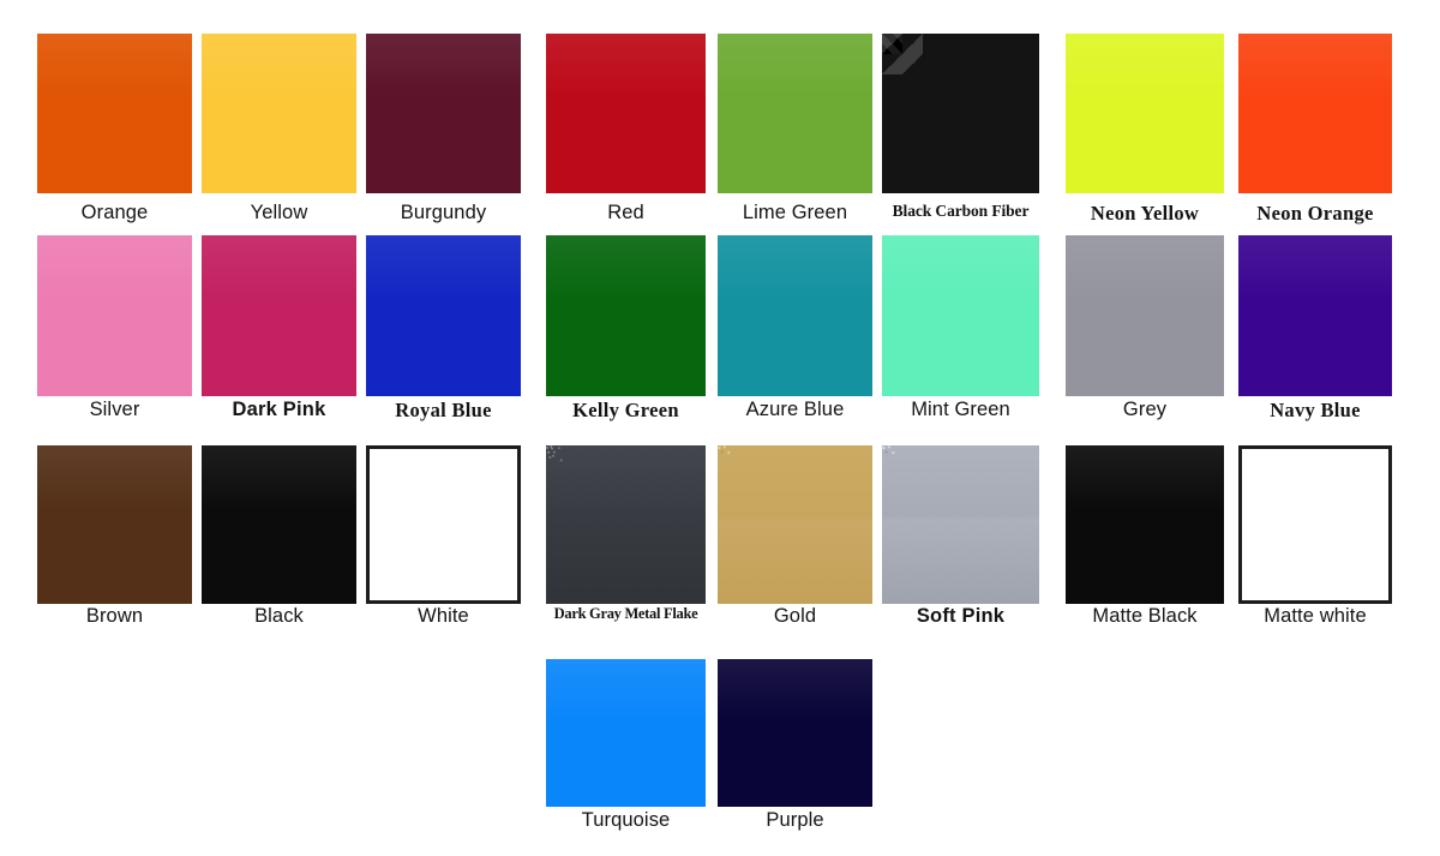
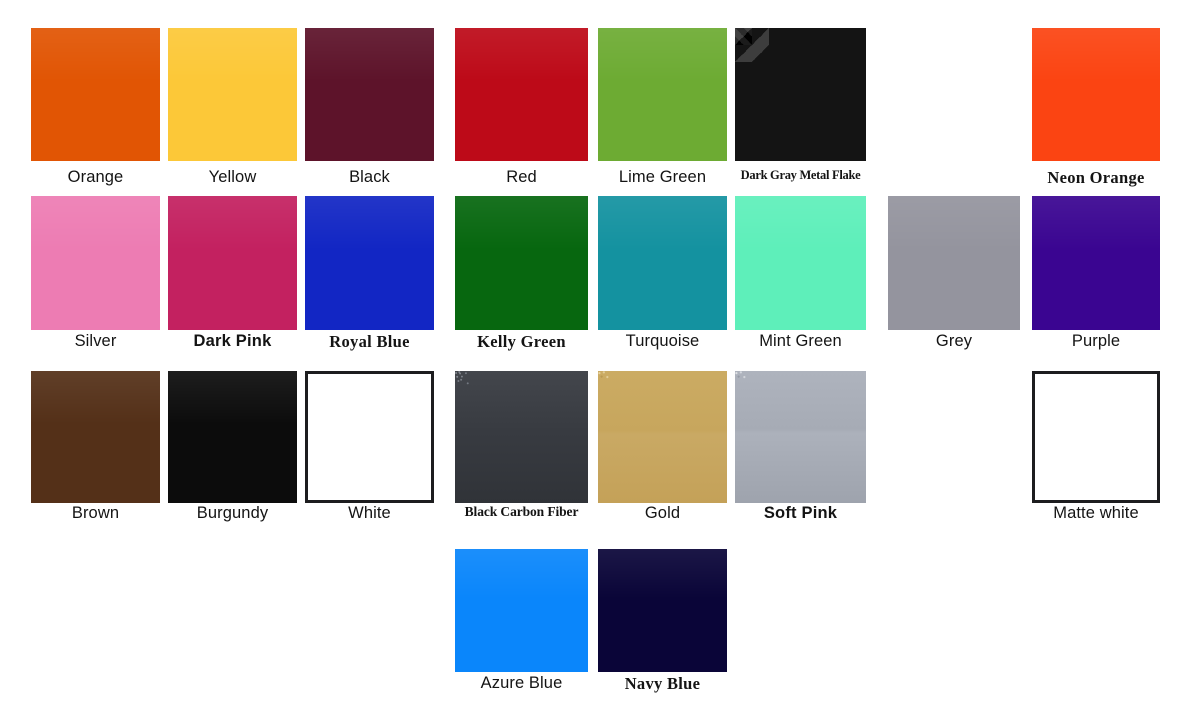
  Orange
  Yellow
- Burgundy
+ Black
  Red
  Lime Green
- Black Carbon Fiber
+ Dark Gray Metal Flake
- Neon Yellow
  Neon Orange
  Silver
  Dark Pink
  Royal Blue
  Kelly Green
- Azure Blue
+ Turquoise
  Mint Green
  Grey
- Navy Blue
+ Purple
  Brown
- Black
+ Burgundy
  White
- Dark Gray Metal Flake
+ Black Carbon Fiber
  Gold
  Soft Pink
- Matte Black
  Matte white
- Turquoise
+ Azure Blue
- Purple
+ Navy Blue
